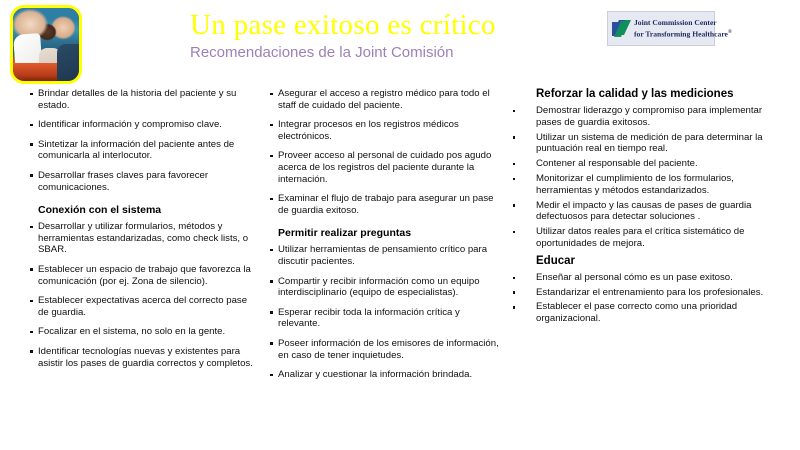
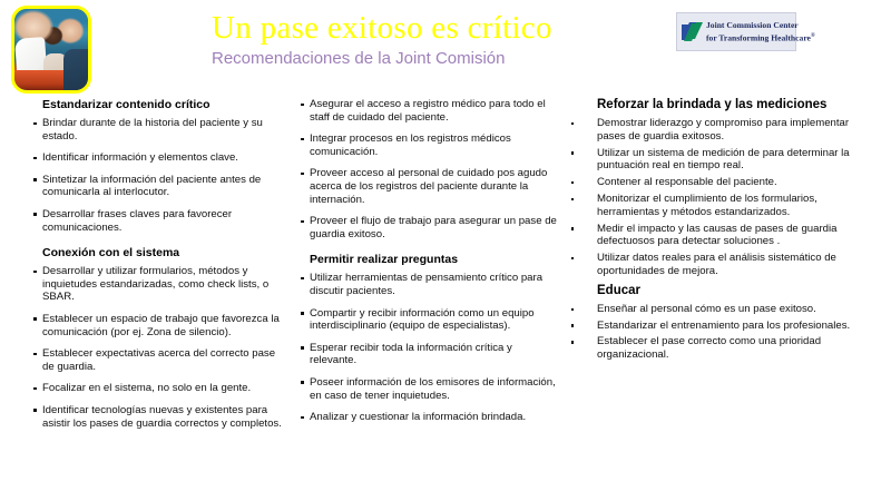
  Un pase exitoso es crítico
  Recomendaciones de la Joint Comisión
  Joint Commission Center
  for Transforming Healthcare
+ Estandarizar contenido crítico
- Brindar detalles de la historia del paciente y su estado.
+ Brindar durante de la historia del paciente y su estado.
- Identificar información y compromiso clave.
+ Identificar información y elementos clave.
  Sintetizar la información del paciente antes de comunicarla al interlocutor.
  Desarrollar frases claves para favorecer comunicaciones.
  Conexión con el sistema
- Desarrollar y utilizar formularios, métodos y herramientas estandarizadas, como check lists, o SBAR.
+ Desarrollar y utilizar formularios, métodos y inquietudes estandarizadas, como check lists, o SBAR.
  Establecer un espacio de trabajo que favorezca la comunicación (por ej. Zona de silencio).
  Establecer expectativas acerca del correcto pase de guardia.
  Focalizar en el sistema, no solo en la gente.
  Identificar tecnologías nuevas y existentes para asistir los pases de guardia correctos y completos.
  Asegurar el acceso a registro médico para todo el staff de cuidado del paciente.
- Integrar procesos en los registros médicos electrónicos.
+ Integrar procesos en los registros médicos comunicación.
  Proveer acceso al personal de cuidado pos agudo acerca de los registros del paciente durante la internación.
- Examinar el flujo de trabajo para asegurar un pase de guardia exitoso.
+ Proveer el flujo de trabajo para asegurar un pase de guardia exitoso.
  Permitir realizar preguntas
  Utilizar herramientas de pensamiento crítico para discutir pacientes.
  Compartir y recibir información como un equipo interdisciplinario (equipo de especialistas).
  Esperar recibir toda la información crítica y relevante.
  Poseer información de los emisores de información, en caso de tener inquietudes.
  Analizar y cuestionar la información brindada.
- Reforzar la calidad y las mediciones
+ Reforzar la brindada y las mediciones
  Demostrar liderazgo y compromiso para implementar pases de guardia exitosos.
  Utilizar un sistema de medición de para determinar la puntuación real en tiempo real.
  Contener al responsable del paciente.
  Monitorizar el cumplimiento de los formularios, herramientas y métodos estandarizados.
  Medir el impacto y las causas de pases de guardia defectuosos para detectar soluciones .
- Utilizar datos reales para el crítica sistemático de oportunidades de mejora.
+ Utilizar datos reales para el análisis sistemático de oportunidades de mejora.
  Educar
  Enseñar al personal cómo es un pase exitoso.
  Estandarizar el entrenamiento para los profesionales.
  Establecer el pase correcto como una prioridad organizacional.
